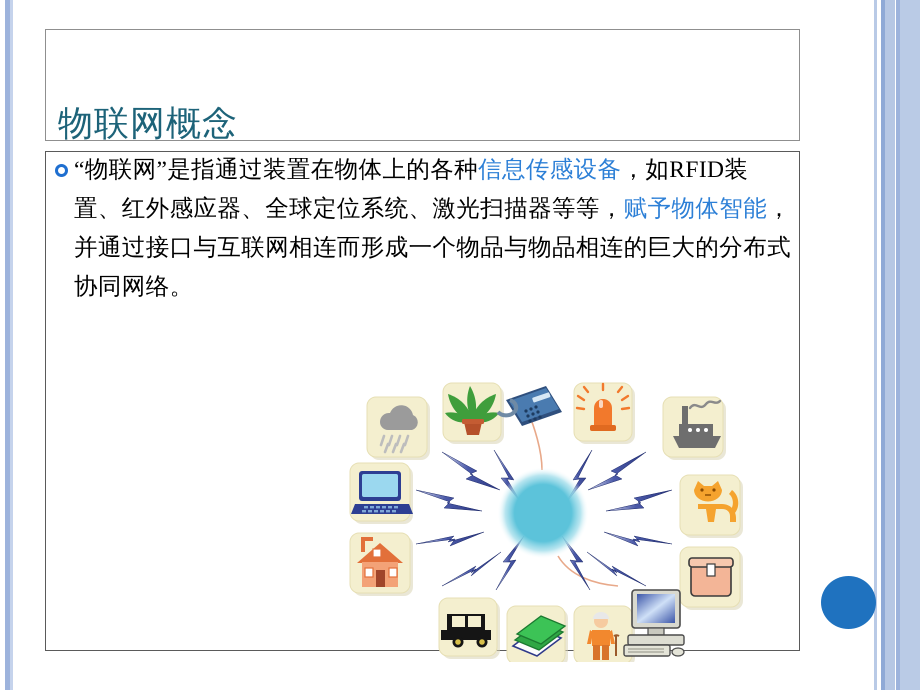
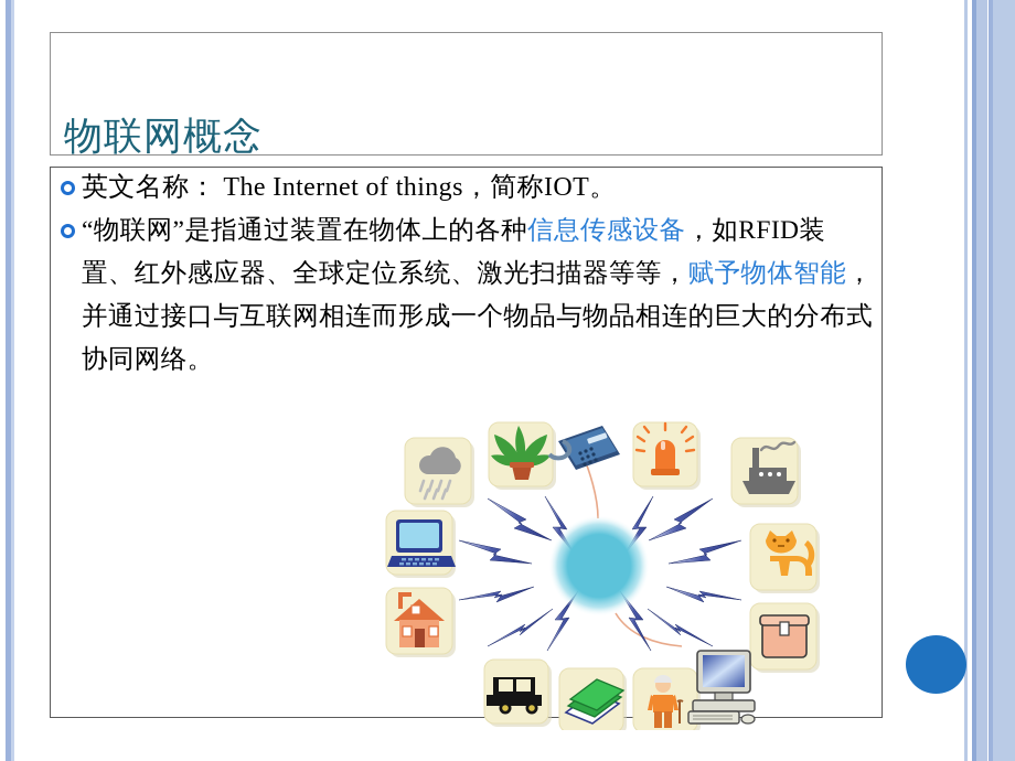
  物联网概念
+ 英文名称： The Internet of things，简称IOT。
  “物联网”是指通过装置在物体上的各种信息传感设备，如RFID装置、红外感应器、全球定位系统、激光扫描器等等，赋予物体智能，并通过接口与互联网相连而形成一个物品与物品相连的巨大的分布式协同网络。
